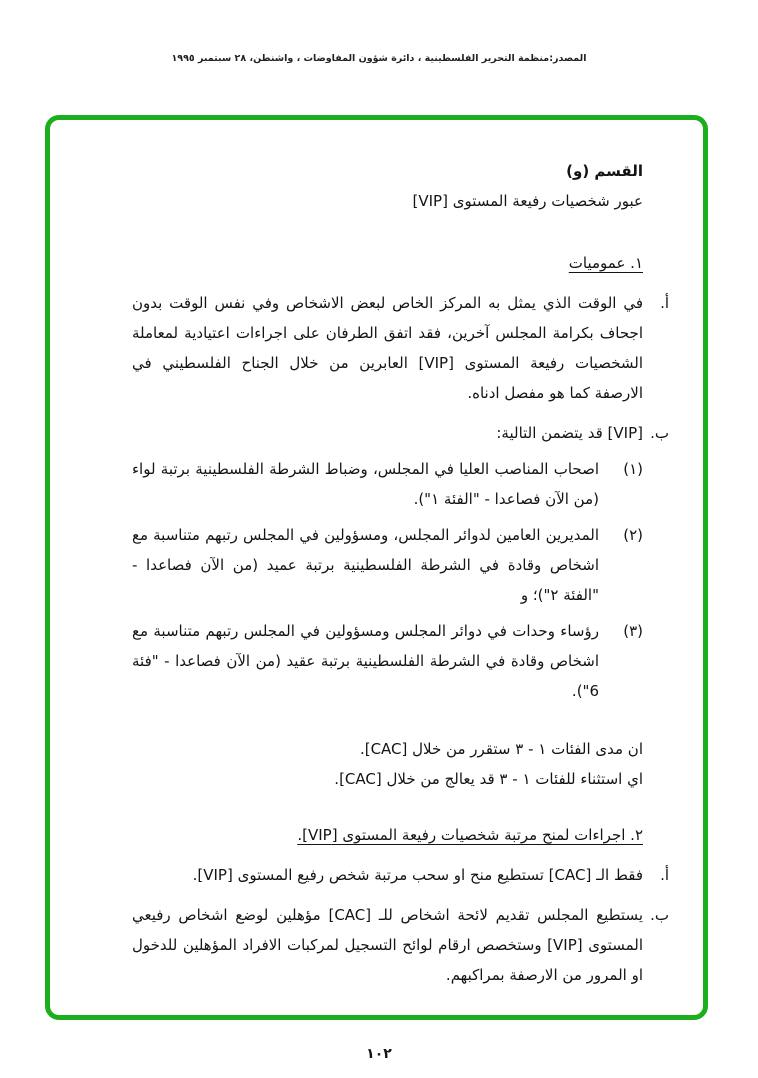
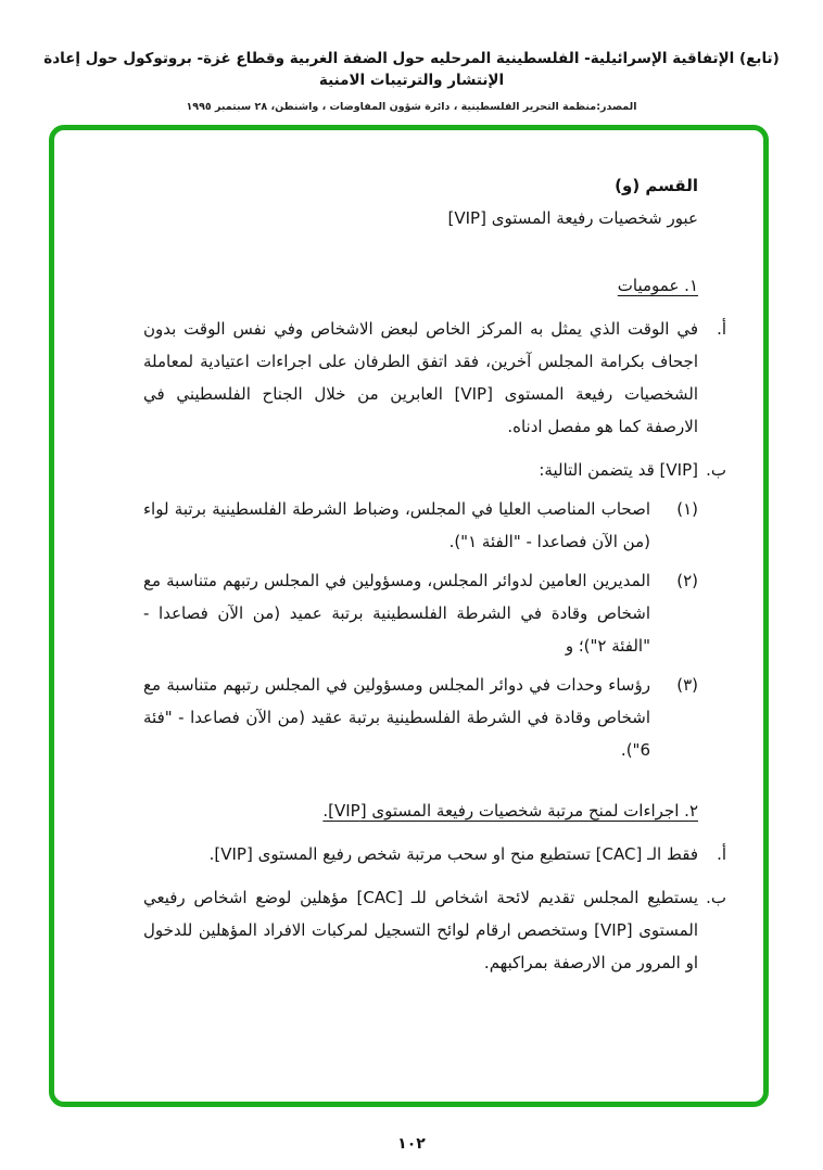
+ (تابع) الإتفاقية الإسرائيلية- الفلسطينية المرحليه حول الضفة الغربية وقطاع غزة- بروتوكول حول إعادة الإنتشار والترتيبات الامنية
  المصدر:منظمة التحرير الفلسطينية ، دائرة شؤون المفاوضات ، واشنطن، ٢٨ سبتمبر ١٩٩٥
  القسم (و)
  عبور شخصيات رفيعة المستوى [VIP]
  ١. عموميات
  أ.
  في الوقت الذي يمثل به المركز الخاص لبعض الاشخاص وفي نفس الوقت بدون اجحاف بكرامة المجلس آخرين، فقد اتفق الطرفان على اجراءات اعتيادية لمعاملة الشخصيات رفيعة المستوى [VIP] العابرين من خلال الجناح الفلسطيني في الارصفة كما هو مفصل ادناه.
  ب.
  [VIP] قد يتضمن التالية:
  (١)
  اصحاب المناصب العليا في المجلس، وضباط الشرطة الفلسطينية برتبة لواء (من الآن فصاعدا - "الفئة ١").
  (٢)
  المديرين العامين لدوائر المجلس، ومسؤولين في المجلس رتبهم متناسبة مع اشخاص وقادة في الشرطة الفلسطينية برتبة عميد (من الآن فصاعدا - "الفئة ٢")؛ و
  (٣)
  رؤساء وحدات في دوائر المجلس ومسؤولين في المجلس رتبهم متناسبة مع اشخاص وقادة في الشرطة الفلسطينية برتبة عقيد (من الآن فصاعدا - "فئة 6").
- ان مدى الفئات ١ - ٣ ستقرر من خلال [CAC].
- اي استثناء للفئات ١ - ٣ قد يعالج من خلال [CAC].
  ٢. اجراءات لمنح مرتبة شخصيات رفيعة المستوى [VIP].
  أ.
  فقط الـ [CAC] تستطيع منح او سحب مرتبة شخص رفيع المستوى [VIP].
  ب.
  يستطيع المجلس تقديم لائحة اشخاص للـ [CAC] مؤهلين لوضع اشخاص رفيعي المستوى [VIP] وستخصص ارقام لوائح التسجيل لمركبات الافراد المؤهلين للدخول او المرور من الارصفة بمراكبهم.
  ١٠٢
